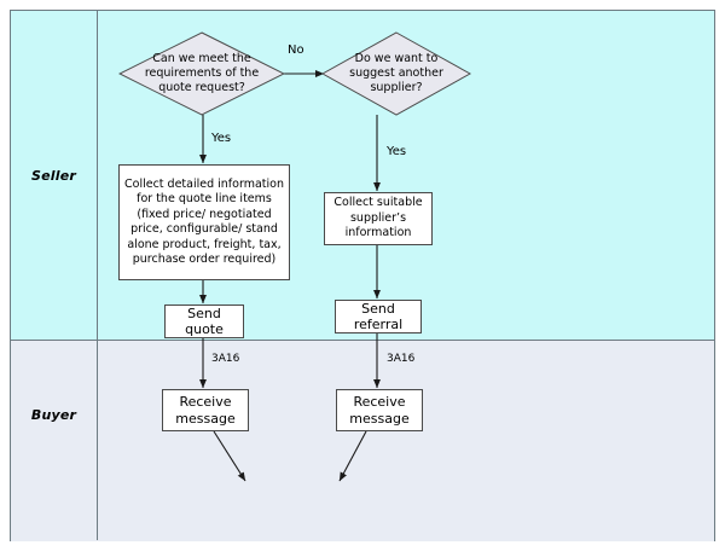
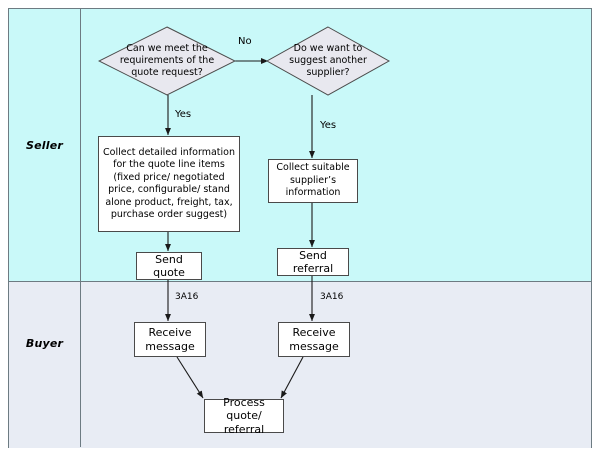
  Seller
  Buyer
  Can we meet the requirements of the quote request?
  Do we want to suggest another supplier?
  No
  Yes
  Yes
  3A16
  3A16
- Collect detailed information for the quote line items (fixed price/ negotiated price, configurable/ stand alone product, freight, tax, purchase order required)
+ Collect detailed information for the quote line items (fixed price/ negotiated price, configurable/ stand alone product, freight, tax, purchase order suggest)
  Collect suitable supplier’s information
  Send quote
  Send referral
  Receive message
  Receive message
+ Process quote/ referral
